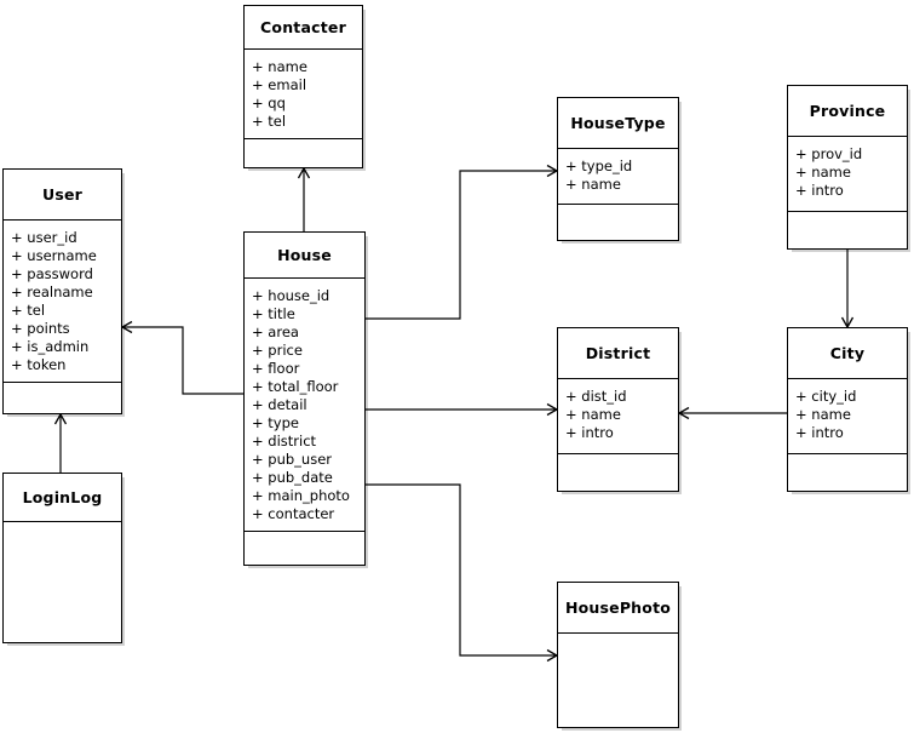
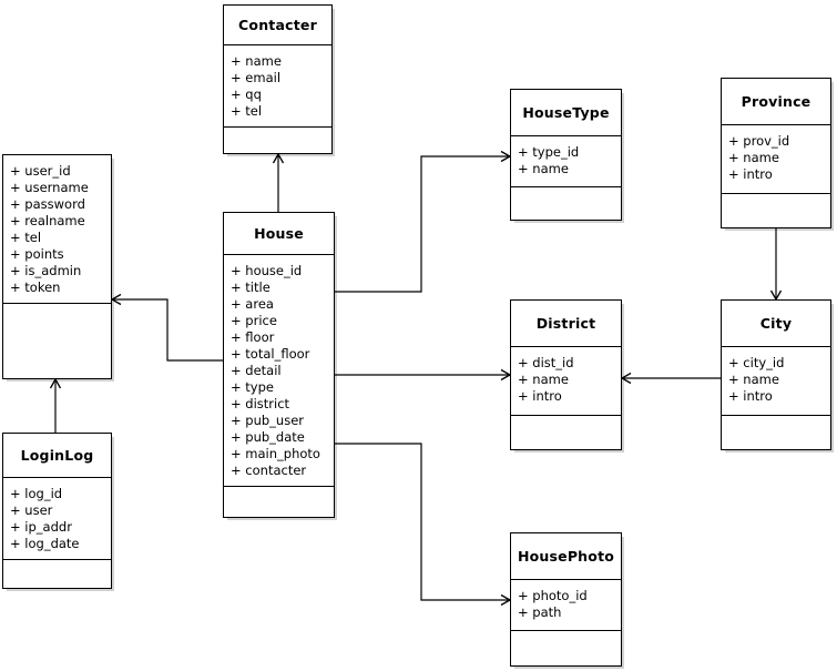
  Contacter
  + name
  + email
  + qq
  + tel
- User
  + user_id
  + username
  + password
  + realname
  + tel
  + points
  + is_admin
  + token
  House
  + house_id
  + title
  + area
  + price
  + floor
  + total_floor
  + detail
  + type
  + district
  + pub_user
  + pub_date
  + main_photo
  + contacter
  LoginLog
+ + log_id
+ + user
+ + ip_addr
+ + log_date
  HouseType
  + type_id
  + name
  District
  + dist_id
  + name
  + intro
  HousePhoto
+ + photo_id
+ + path
  Province
  + prov_id
  + name
  + intro
  City
  + city_id
  + name
  + intro
